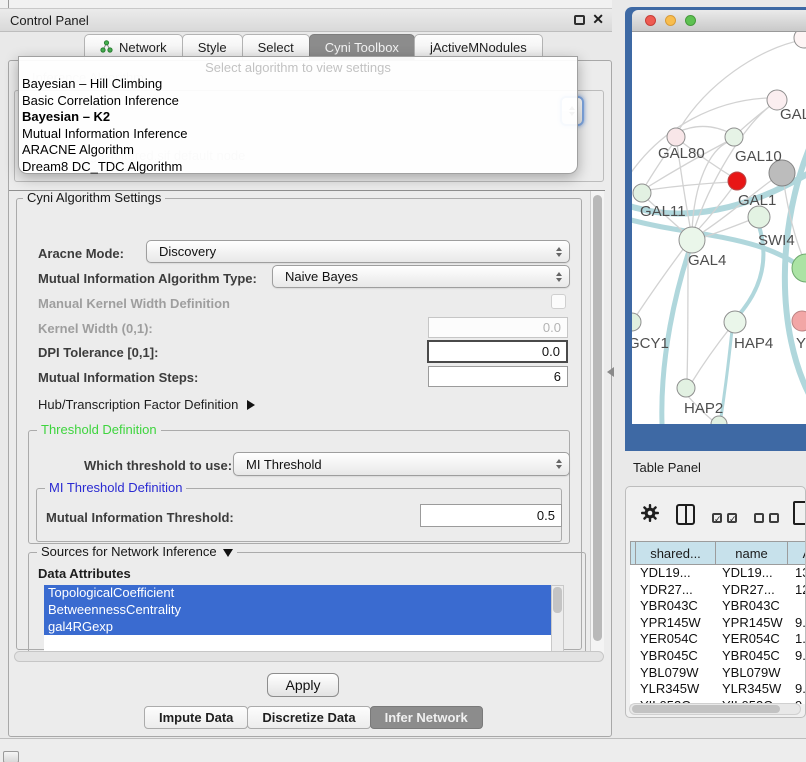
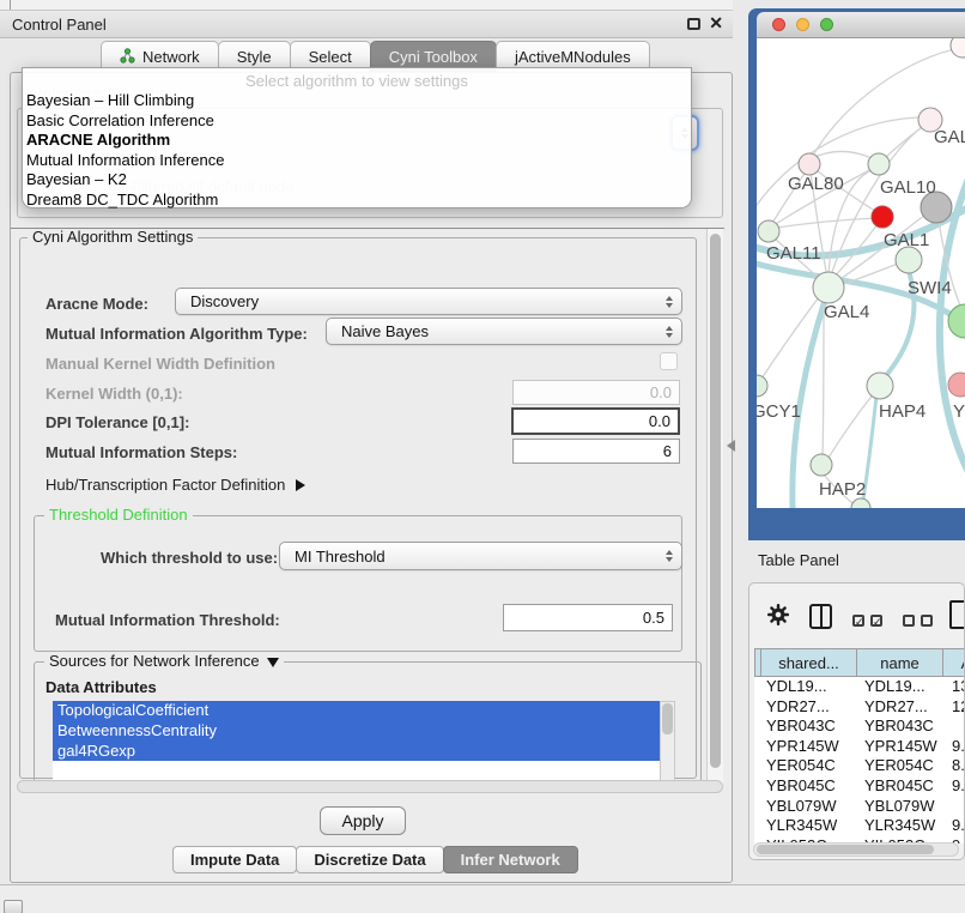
  Control Panel
  ✕
  Network
  Style
  Select
  Cyni Toolbox
  jActiveMNodules
  Cyni Algorithm Settings
  Aracne Mode:
  Discovery
  Mutual Information Algorithm Type:
  Naive Bayes
  Manual Kernel Width Definition
  Kernel Width (0,1):
  0.0
  DPI Tolerance [0,1]:
  0.0
  Mutual Information Steps:
  6
  Hub/Transcription Factor Definition
  Threshold Definition
  Which threshold to use:
  MI Threshold
- MI Threshold Definition
  Mutual Information Threshold:
  0.5
  Sources for Network Inference
  Data Attributes
  TopologicalCoefficient
  BetweennessCentrality
  gal4RGexp
  Apply
  Impute Data
  Discretize Data
  Infer Network
  Select algorithm to view settings
  Bayesian – Hill Climbing
  Basic Correlation Inference
- Bayesian – K2
+ ARACNE Algorithm
  Mutual Information Inference
- ARACNE Algorithm
+ Bayesian – K2
  Dream8 DC_TDC Algorithm
  GAL80
  GAL10
  GAL1
  GAL11
  SWI4
  GAL4
  GCY1
  HAP4
  Y
  HAP2
  Table Panel
  ✓
  ✓
  shared...
  name
  YDL19...
  YDL19...
  YDR27...
  YDR27...
  YBR043C
  YBR043C
  YPR145W
  YPR145W
  9.
  YER054C
  YER054C
- 1.
+ 8.
  YBR045C
  YBR045C
  9.
  YBL079W
  YBL079W
  YLR345W
  YLR345W
  9.
